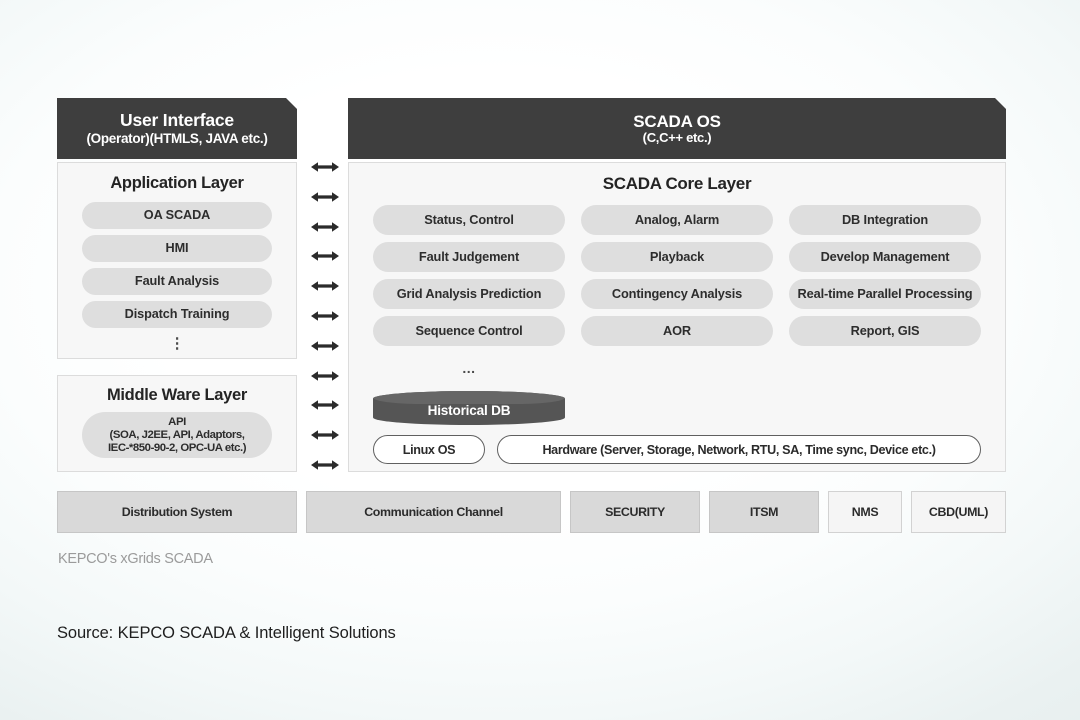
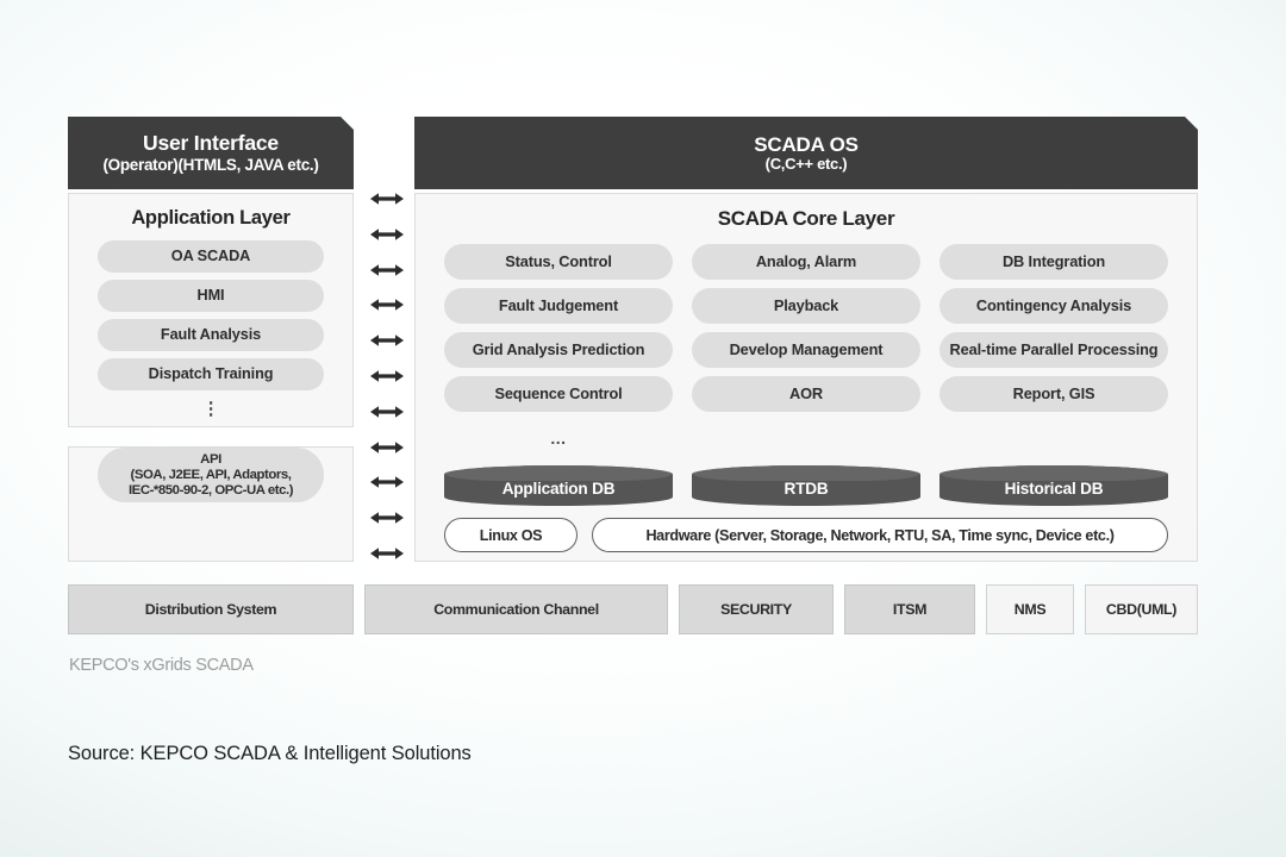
  User Interface
  (Operator)(HTMLS, JAVA etc.)
  Application Layer
  OA SCADA
  HMI
  Fault Analysis
  Dispatch Training
  ⋮
- Middle Ware Layer
  API
  (SOA, J2EE, API, Adaptors,
  IEC-*850-90-2, OPC-UA etc.)
  SCADA OS
  (C,C++ etc.)
  SCADA Core Layer
  Status, Control
  Analog, Alarm
  DB Integration
  Fault Judgement
  Playback
- Develop Management
+ Contingency Analysis
  Grid Analysis Prediction
- Contingency Analysis
+ Develop Management
  Real-time Parallel Processing
  Sequence Control
  AOR
  Report, GIS
  ...
+ Application DB
+ RTDB
  Historical DB
  Linux OS
  Hardware (Server, Storage, Network, RTU, SA, Time sync, Device etc.)
  Distribution System
  Communication Channel
  SECURITY
  ITSM
  NMS
  CBD(UML)
  KEPCO's xGrids SCADA
  Source: KEPCO SCADA & Intelligent Solutions
